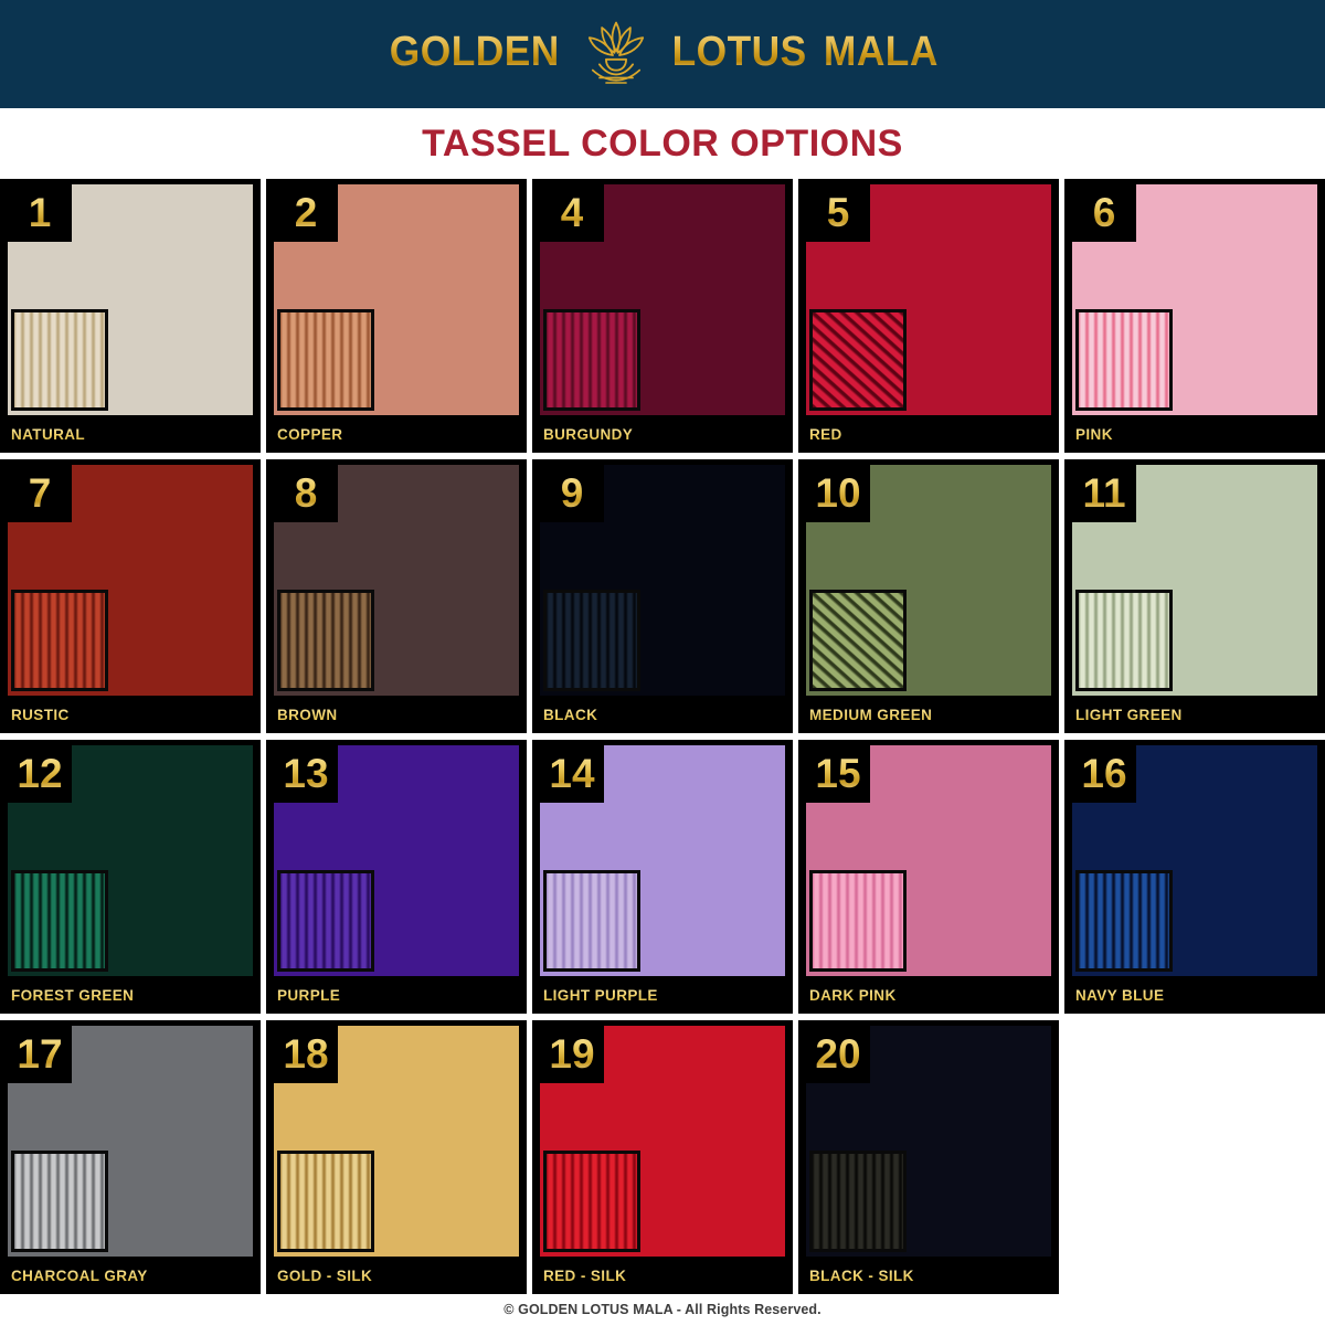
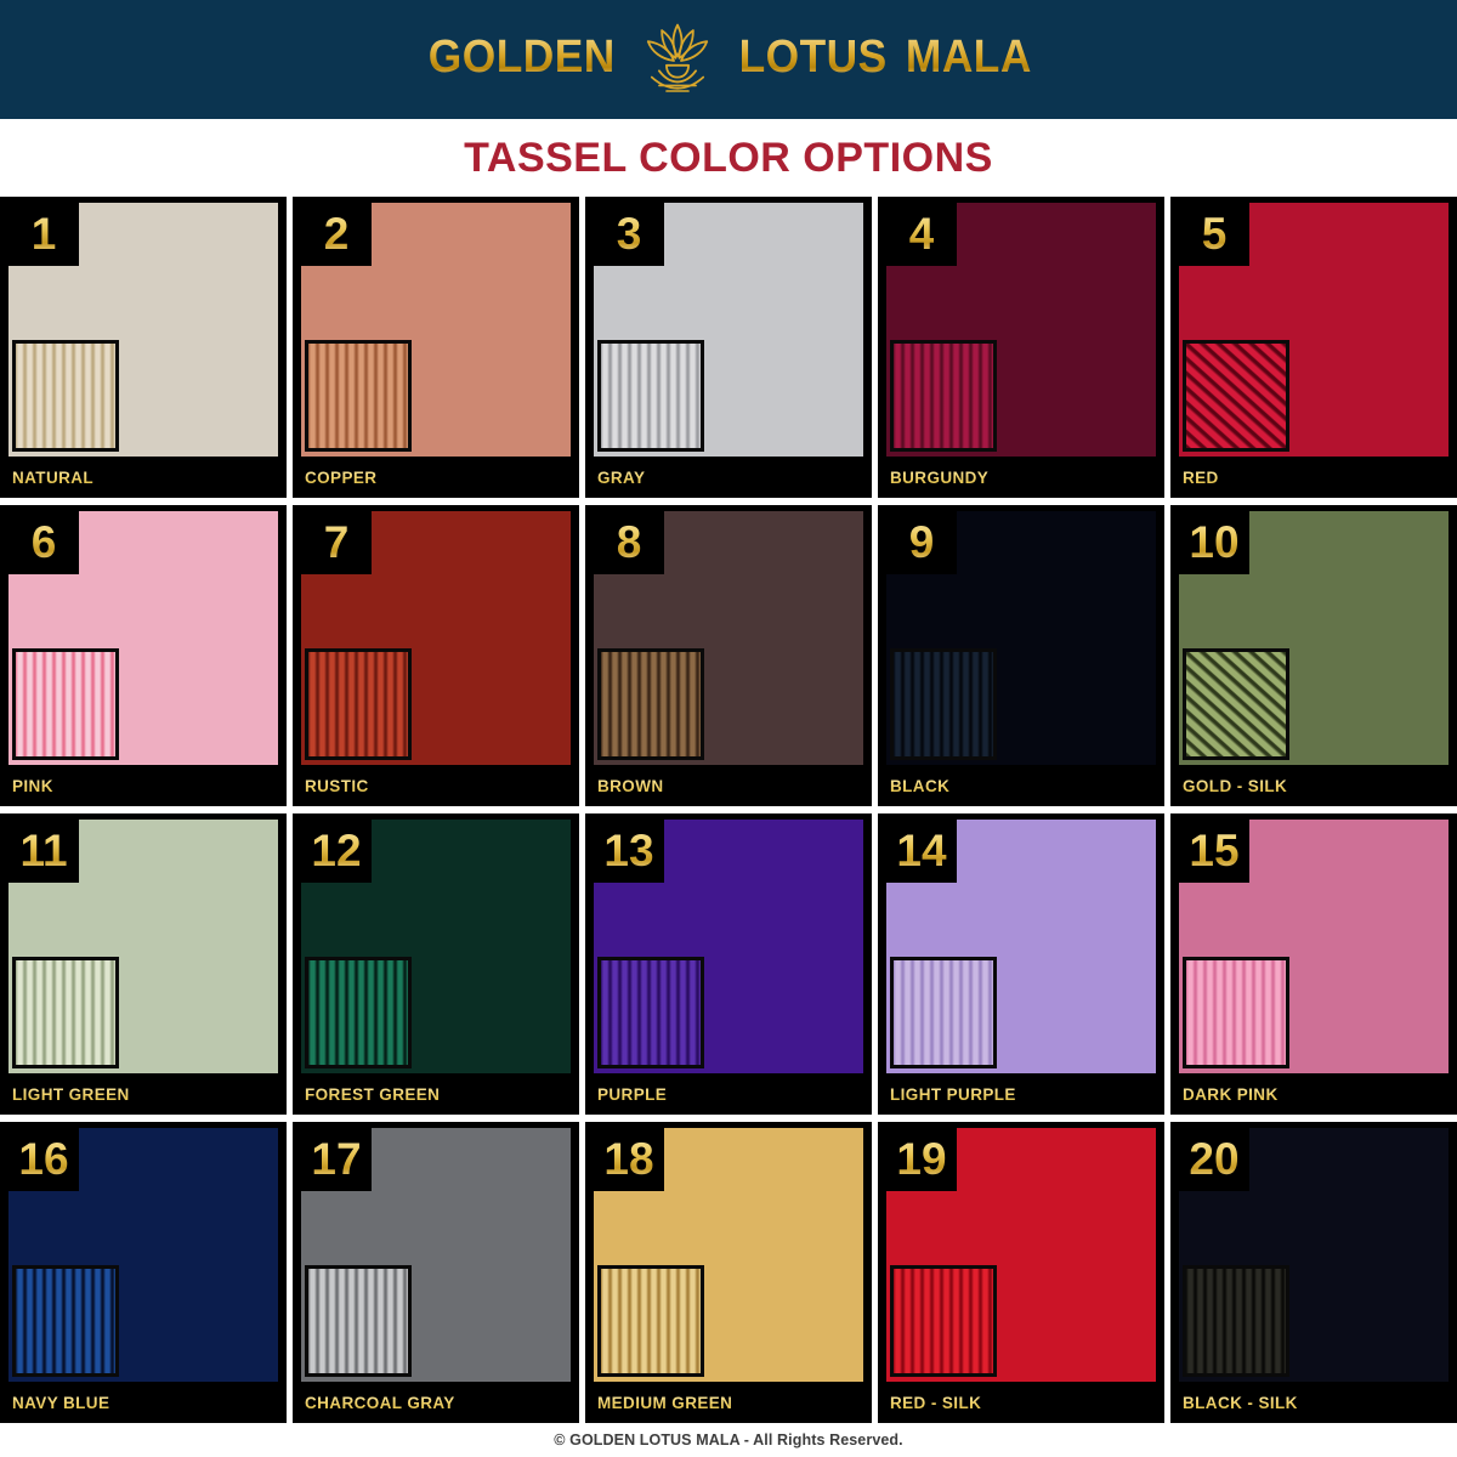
  GOLDEN
  LOTUS
  MALA
  TASSEL COLOR OPTIONS
  1
  NATURAL
  2
  COPPER
+ 3
+ GRAY
  4
  BURGUNDY
  5
  RED
  6
  PINK
  7
  RUSTIC
  8
  BROWN
  9
  BLACK
  10
- MEDIUM GREEN
+ GOLD - SILK
  11
  LIGHT GREEN
  12
  FOREST GREEN
  13
  PURPLE
  14
  LIGHT PURPLE
  15
  DARK PINK
  16
  NAVY BLUE
  17
  CHARCOAL GRAY
  18
- GOLD - SILK
+ MEDIUM GREEN
  19
  RED - SILK
  20
  BLACK - SILK
  © GOLDEN LOTUS MALA - All Rights Reserved.
